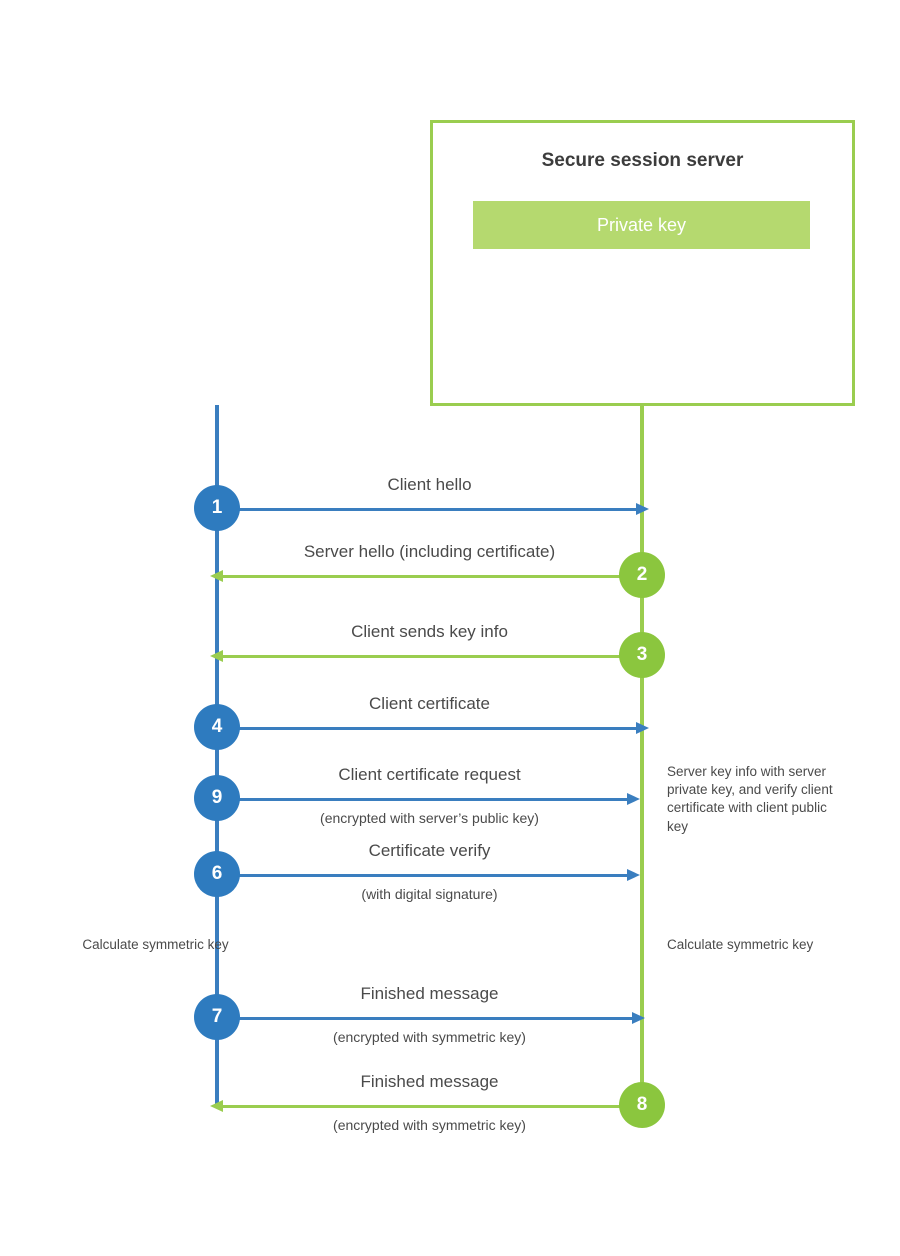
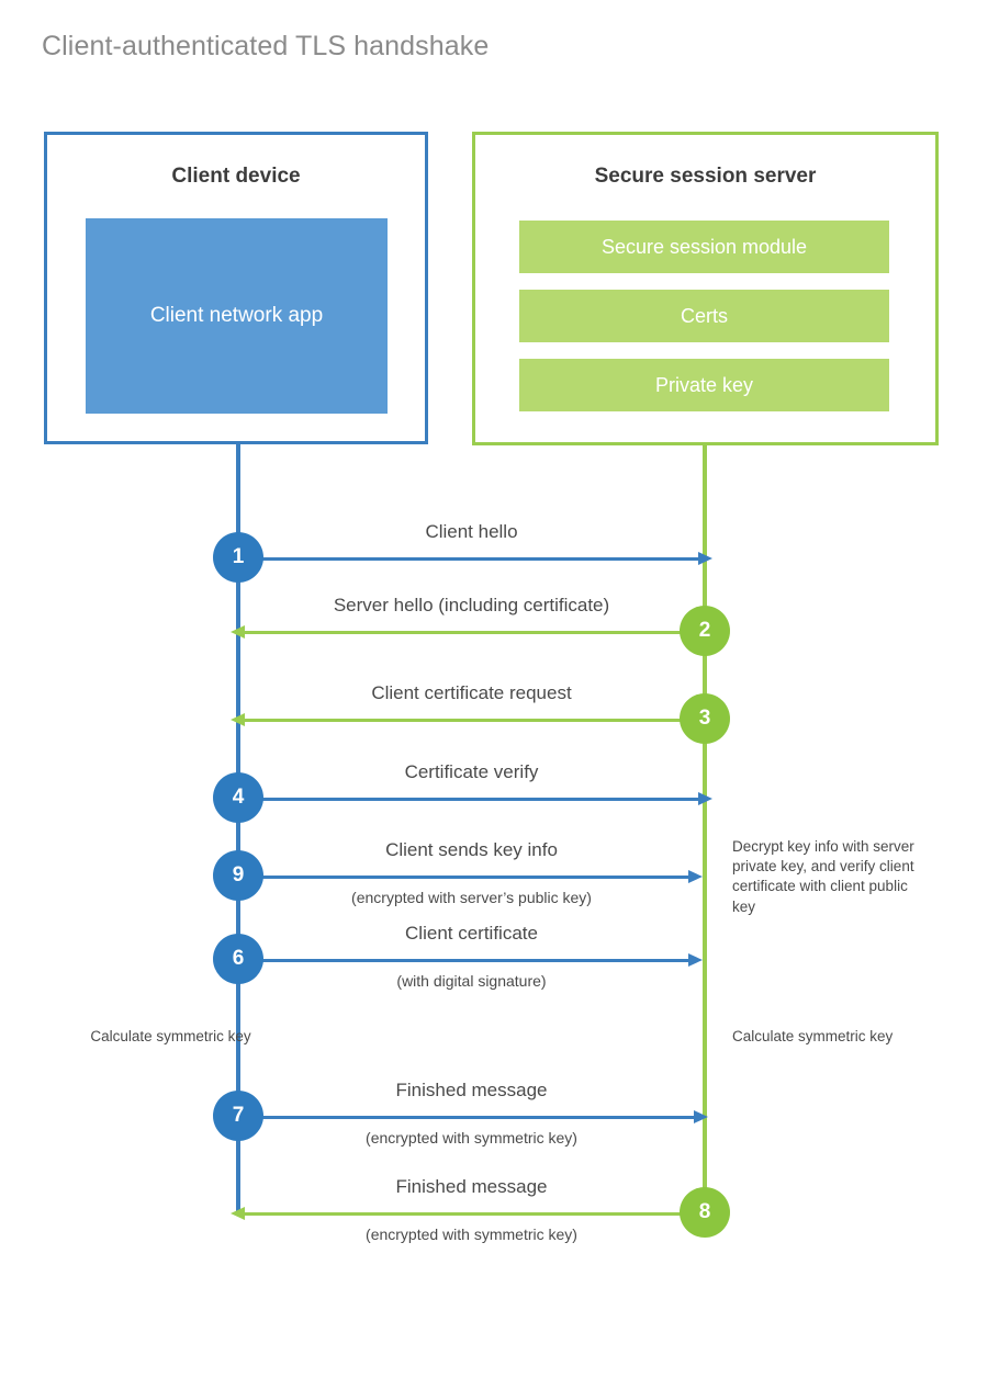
+ Client-authenticated TLS handshake
+ Client device
+ Client network app
  Secure session server
+ Secure session module
+ Certs
  Private key
  1
  Client hello
  2
  Server hello (including certificate)
  3
- Client sends key info
+ Client certificate request
  4
- Client certificate
+ Certificate verify
  9
- Client certificate request
+ Client sends key info
  (encrypted with server’s public key)
  6
- Certificate verify
+ Client certificate
  (with digital signature)
  7
  Finished message
  (encrypted with symmetric key)
  8
  Finished message
  (encrypted with symmetric key)
- Server key info with server private key, and verify client certificate with client public key
+ Decrypt key info with server private key, and verify client certificate with client public key
  Calculate symmetric key
  Calculate symmetric key
